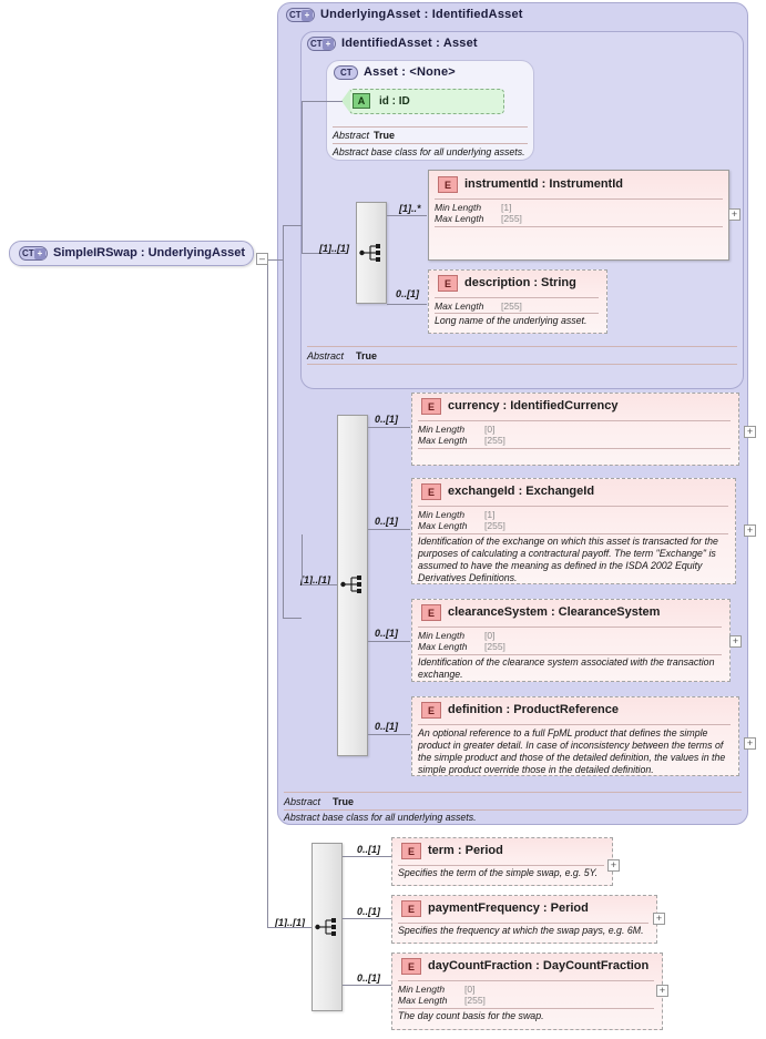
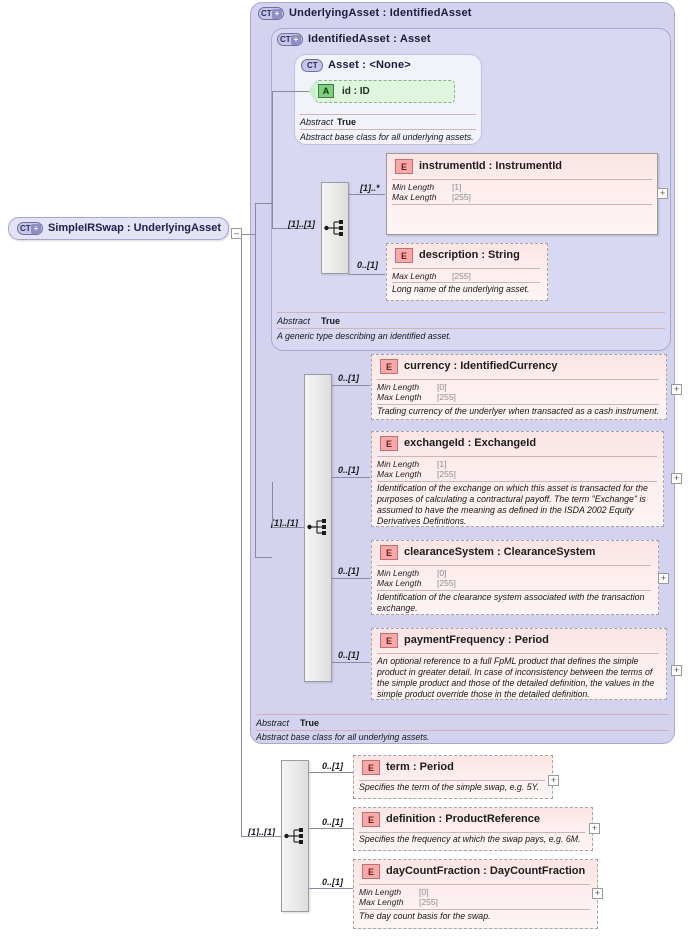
  CT
  +
  UnderlyingAsset : IdentifiedAsset
  Abstract
  True
  Abstract base class for all underlying assets.
  CT
  +
  IdentifiedAsset : Asset
  Abstract
  True
+ A generic type describing an identified asset.
  CT
  Asset : <None>
  A
  id : ID
  Abstract
  True
  Abstract base class for all underlying assets.
  [1]..[1]
  [1]..*
  0..[1]
  E
  instrumentId : InstrumentId
  Min Length
  [1]
  Max Length
  [255]
  +
  E
  description : String
  Max Length
  [255]
  Long name of the underlying asset.
  [1]..[1]
  0..[1]
  0..[1]
  0..[1]
  0..[1]
  E
  currency : IdentifiedCurrency
  Min Length
  [0]
  Max Length
  [255]
+ Trading currency of the underlyer when transacted as a cash instrument.
  +
  E
  exchangeId : ExchangeId
  Min Length
  [1]
  Max Length
  [255]
  Identification of the exchange on which this asset is transacted for the purposes of calculating a contractural payoff. The term "Exchange" is assumed to have the meaning as defined in the ISDA 2002 Equity Derivatives Definitions.
  +
  E
  clearanceSystem : ClearanceSystem
  Min Length
  [0]
  Max Length
  [255]
  Identification of the clearance system associated with the transaction exchange.
  +
  E
- definition : ProductReference
+ paymentFrequency : Period
  An optional reference to a full FpML product that defines the simple product in greater detail. In case of inconsistency between the terms of the simple product and those of the detailed definition, the values in the simple product override those in the detailed definition.
  +
  [1]..[1]
  0..[1]
  0..[1]
  0..[1]
  E
  term : Period
  Specifies the term of the simple swap, e.g. 5Y.
  +
  E
- paymentFrequency : Period
+ definition : ProductReference
  Specifies the frequency at which the swap pays, e.g. 6M.
  +
  E
  dayCountFraction : DayCountFraction
  Min Length
  [0]
  Max Length
  [255]
  The day count basis for the swap.
  +
  CT
  +
  SimpleIRSwap : UnderlyingAsset
  –
